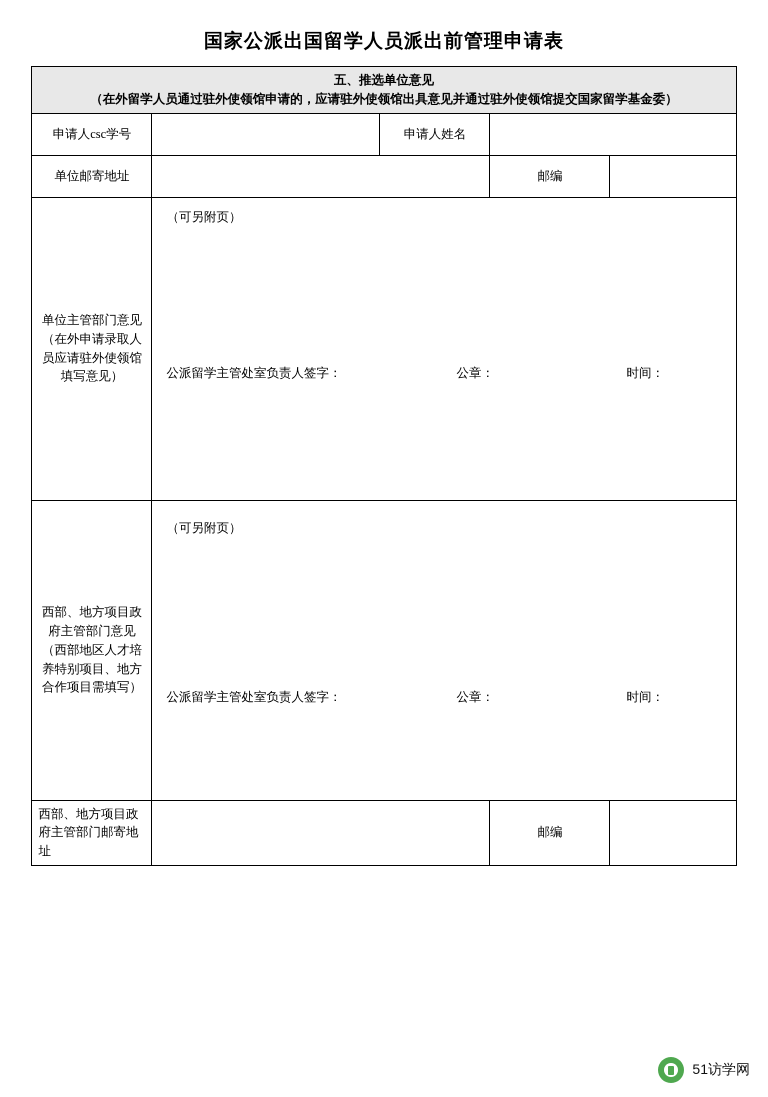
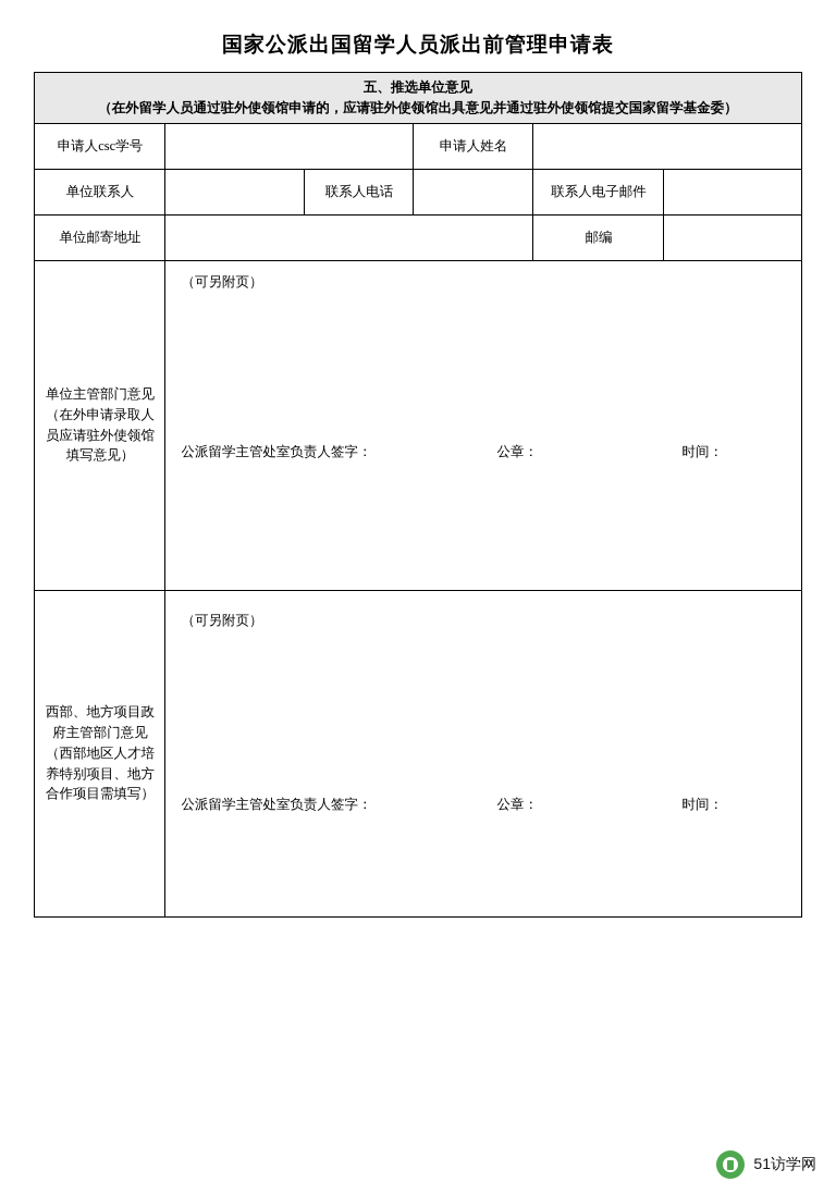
  国家公派出国留学人员派出前管理申请表
  五、推选单位意见 （在外留学人员通过驻外使领馆申请的，应请驻外使领馆出具意见并通过驻外使领馆提交国家留学基金委）
  申请人csc学号		申请人姓名
+ 单位联系人		联系人电话		联系人电子邮件
  单位邮寄地址		邮编
  单位主管部门意见（在外申请录取人员应请驻外使领馆填写意见）	（可另附页） 公派留学主管处室负责人签字： 公章： 时间：
  西部、地方项目政府主管部门意见（西部地区人才培养特别项目、地方合作项目需填写）	（可另附页） 公派留学主管处室负责人签字： 公章： 时间：
- 西部、地方项目政府主管部门邮寄地址		邮编
  51访学网
